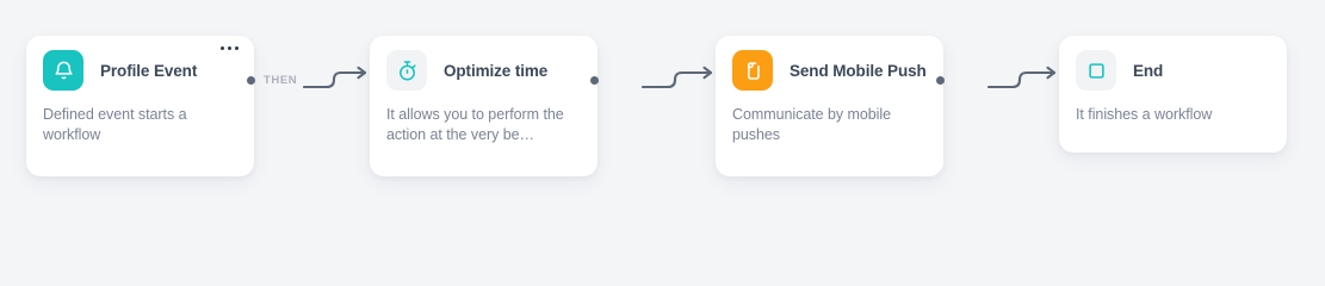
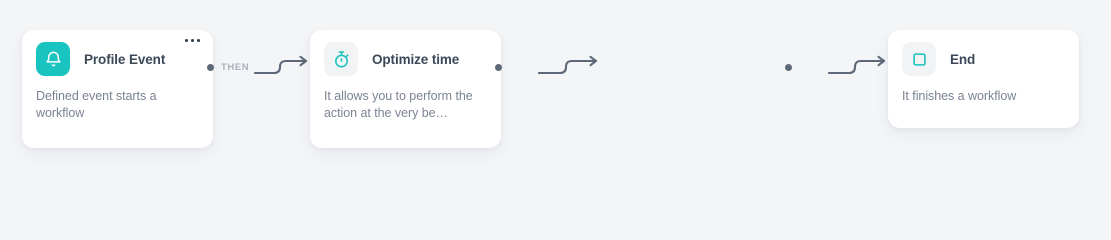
  Profile Event
  Defined event starts a workflow
  THEN
  Optimize time
  It allows you to perform the action at the very be…
- Send Mobile Push
- Communicate by mobile pushes
  End
  It finishes a workflow
